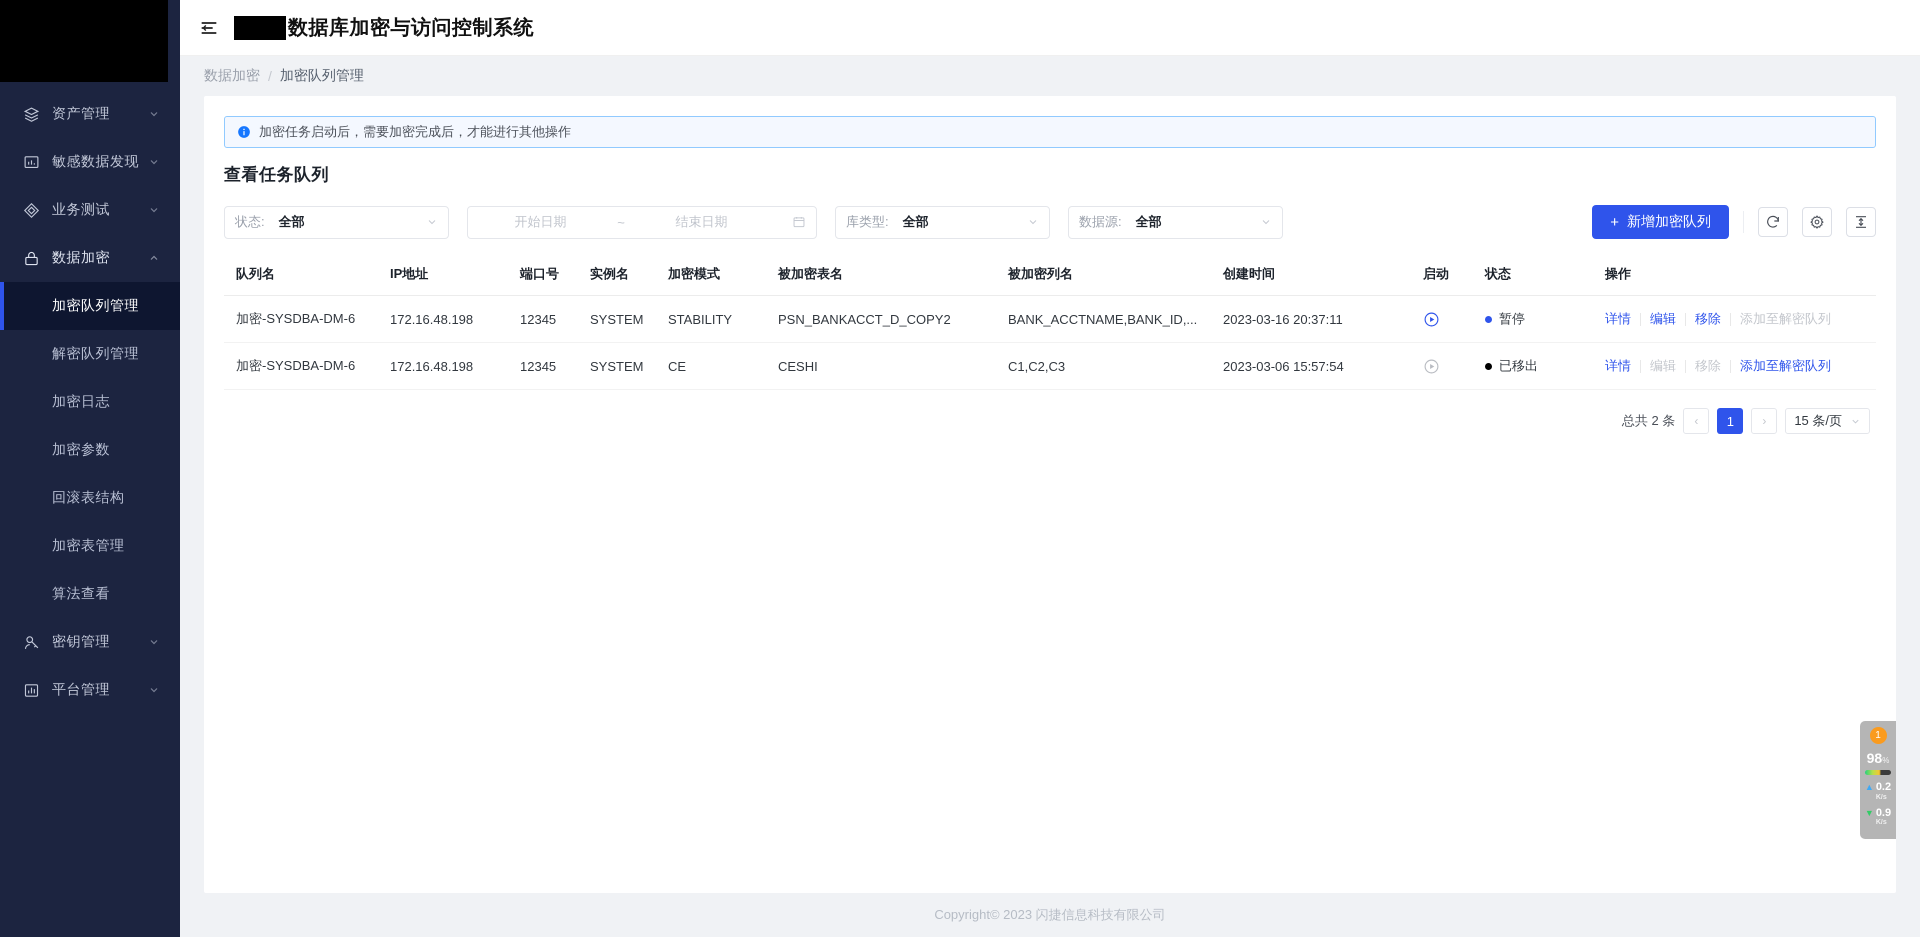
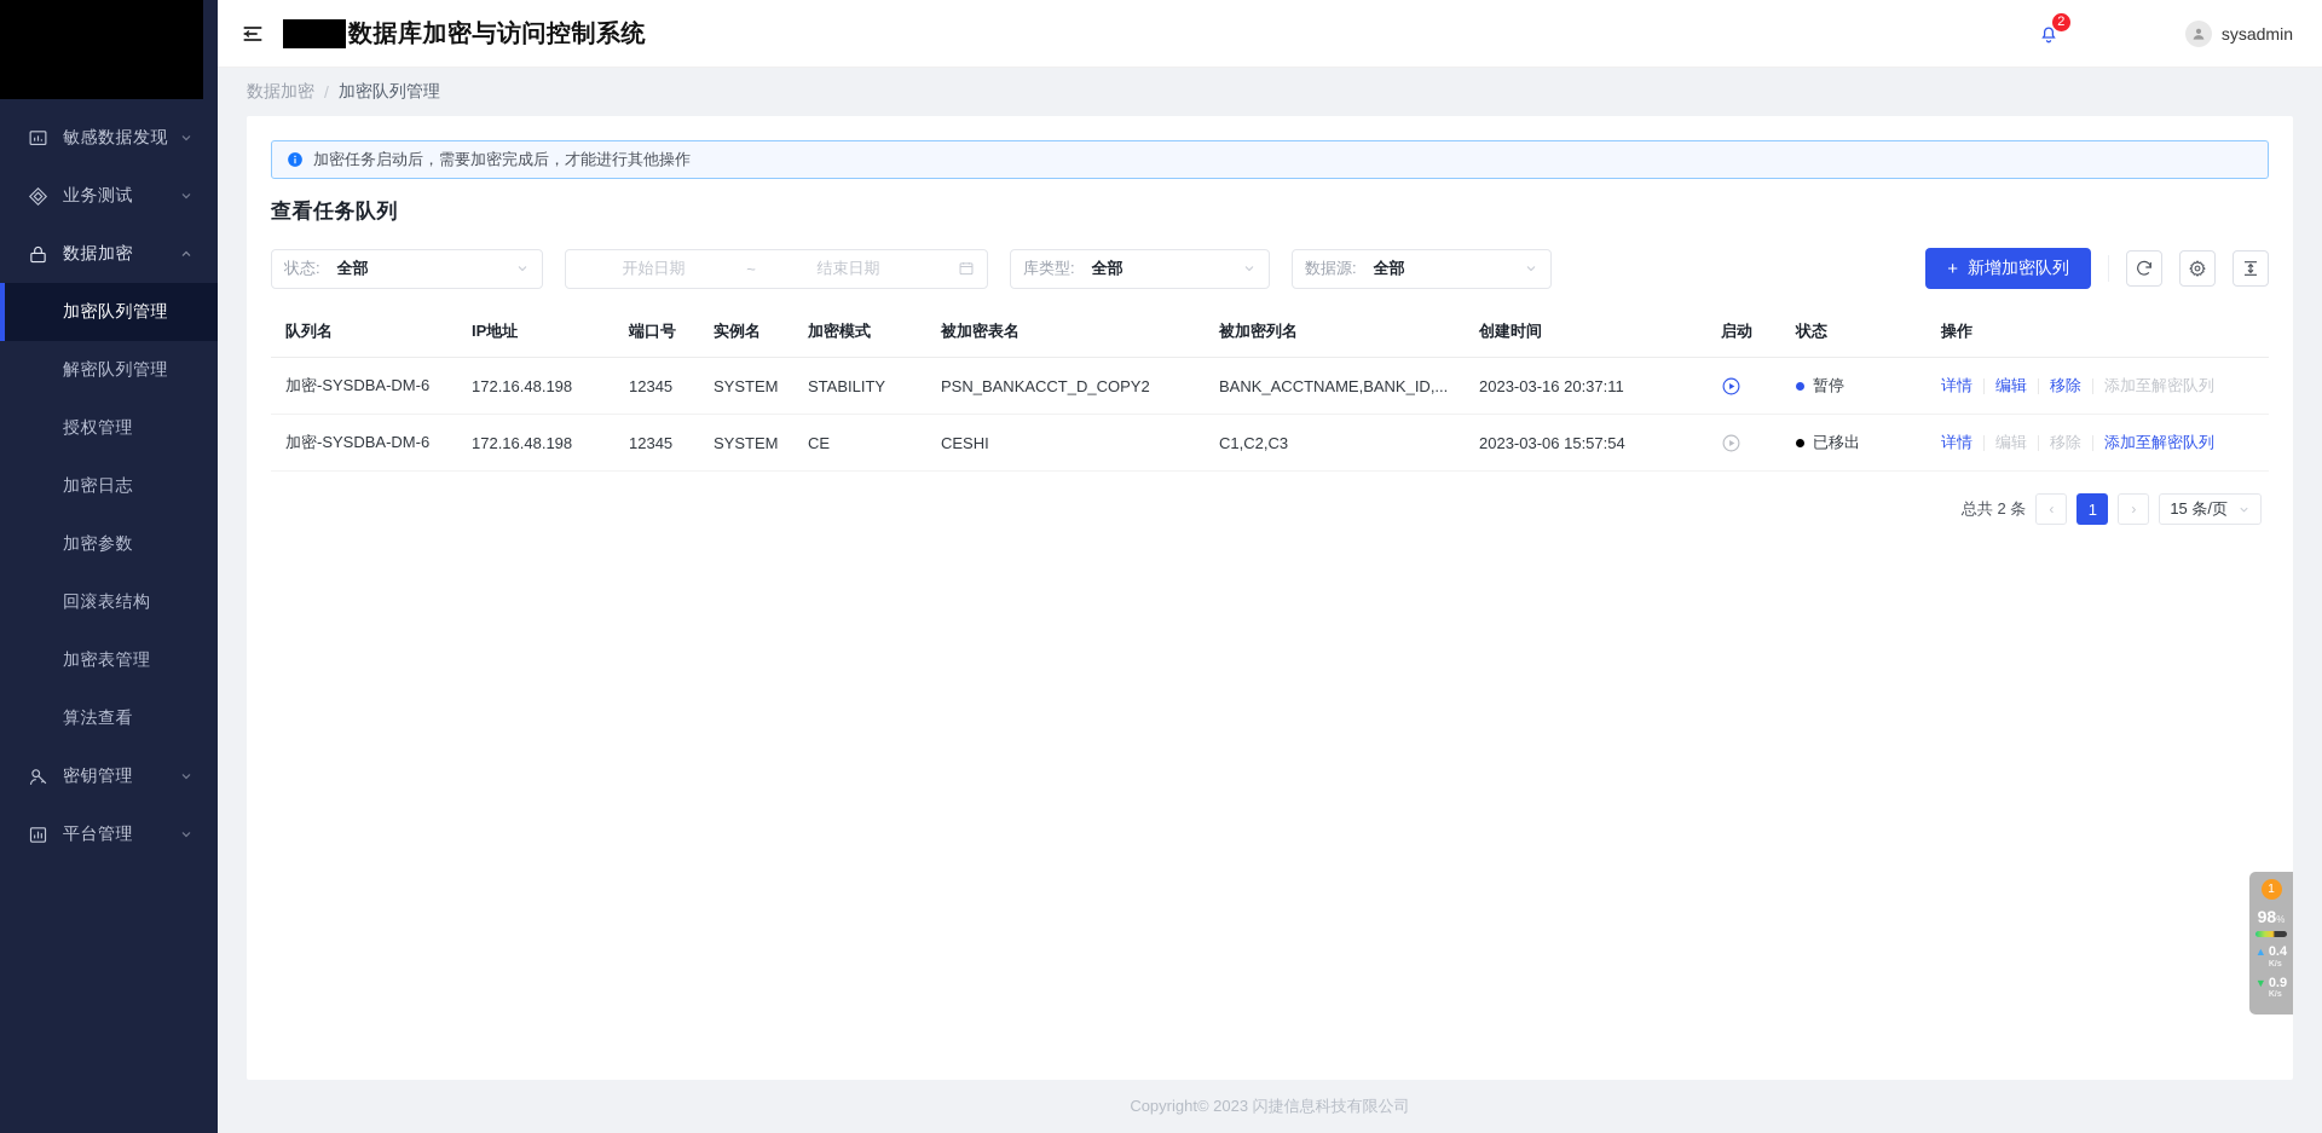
- 资产管理
  敏感数据发现
  业务测试
  数据加密
  加密队列管理
  解密队列管理
+ 授权管理
  加密日志
  加密参数
  回滚表结构
  加密表管理
  算法查看
  密钥管理
  平台管理
  数据库加密与访问控制系统
+ 2
+ sysadmin
  数据加密
  /
  加密队列管理
  加密任务启动后，需要加密完成后，才能进行其他操作
  查看任务队列
  状态:
  全部
  开始日期
  ~
  结束日期
  库类型:
  全部
  数据源:
  全部
  +
  新增加密队列
  队列名	IP地址	端口号	实例名	加密模式	被加密表名	被加密列名	创建时间	启动	状态	操作
  加密-SYSDBA-DM-6	172.16.48.198	12345	SYSTEM	STABILITY	PSN_BANKACCT_D_COPY2	BANK_ACCTNAME,BANK_ID,...	2023-03-16 20:37:11		暂停	详情 编辑 移除 添加至解密队列
  加密-SYSDBA-DM-6	172.16.48.198	12345	SYSTEM	CE	CESHI	C1,C2,C3	2023-03-06 15:57:54		已移出	详情 编辑 移除 添加至解密队列
  总共 2 条
  ‹
  1
  ›
  15 条/页
  1
  98%
  ▲
- 0.2
+ 0.4
  ▼
  0.9
  Copyright© 2023 闪捷信息科技有限公司
